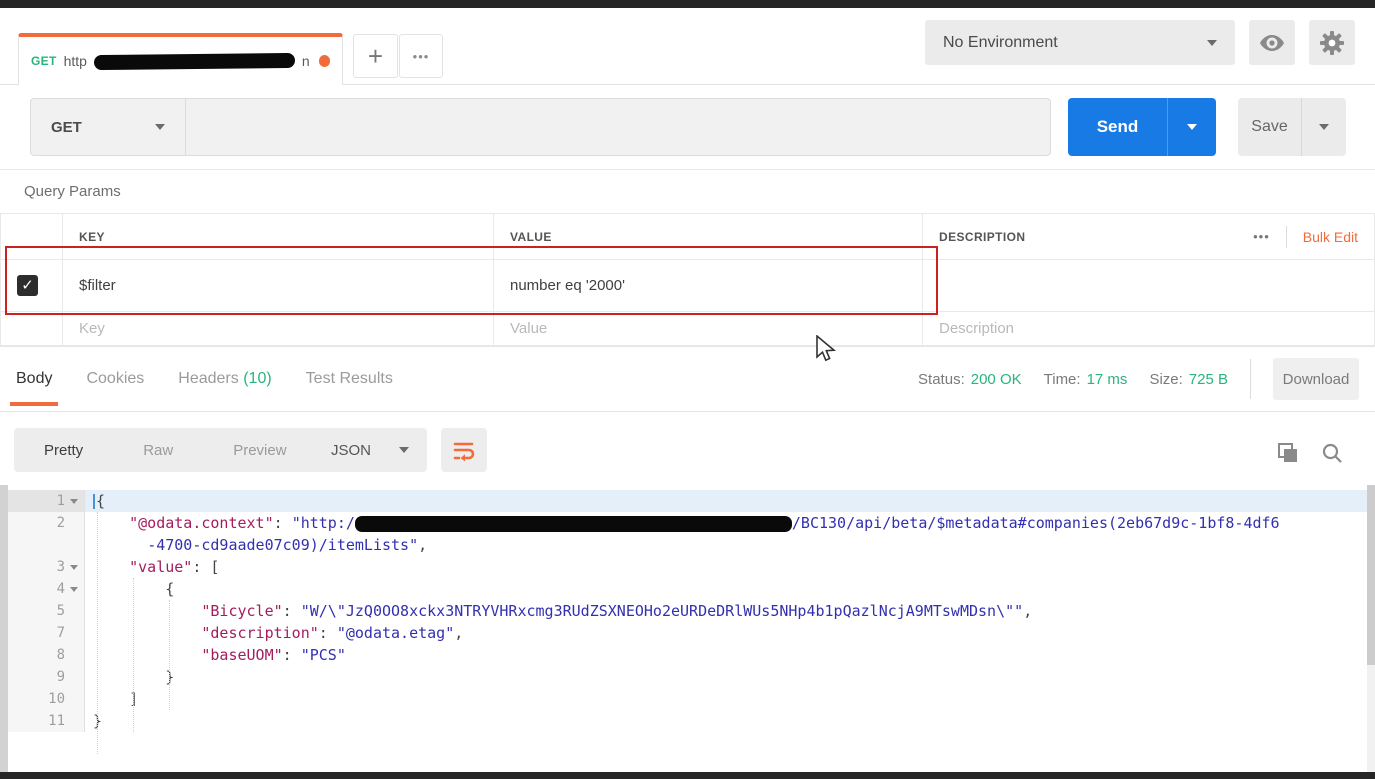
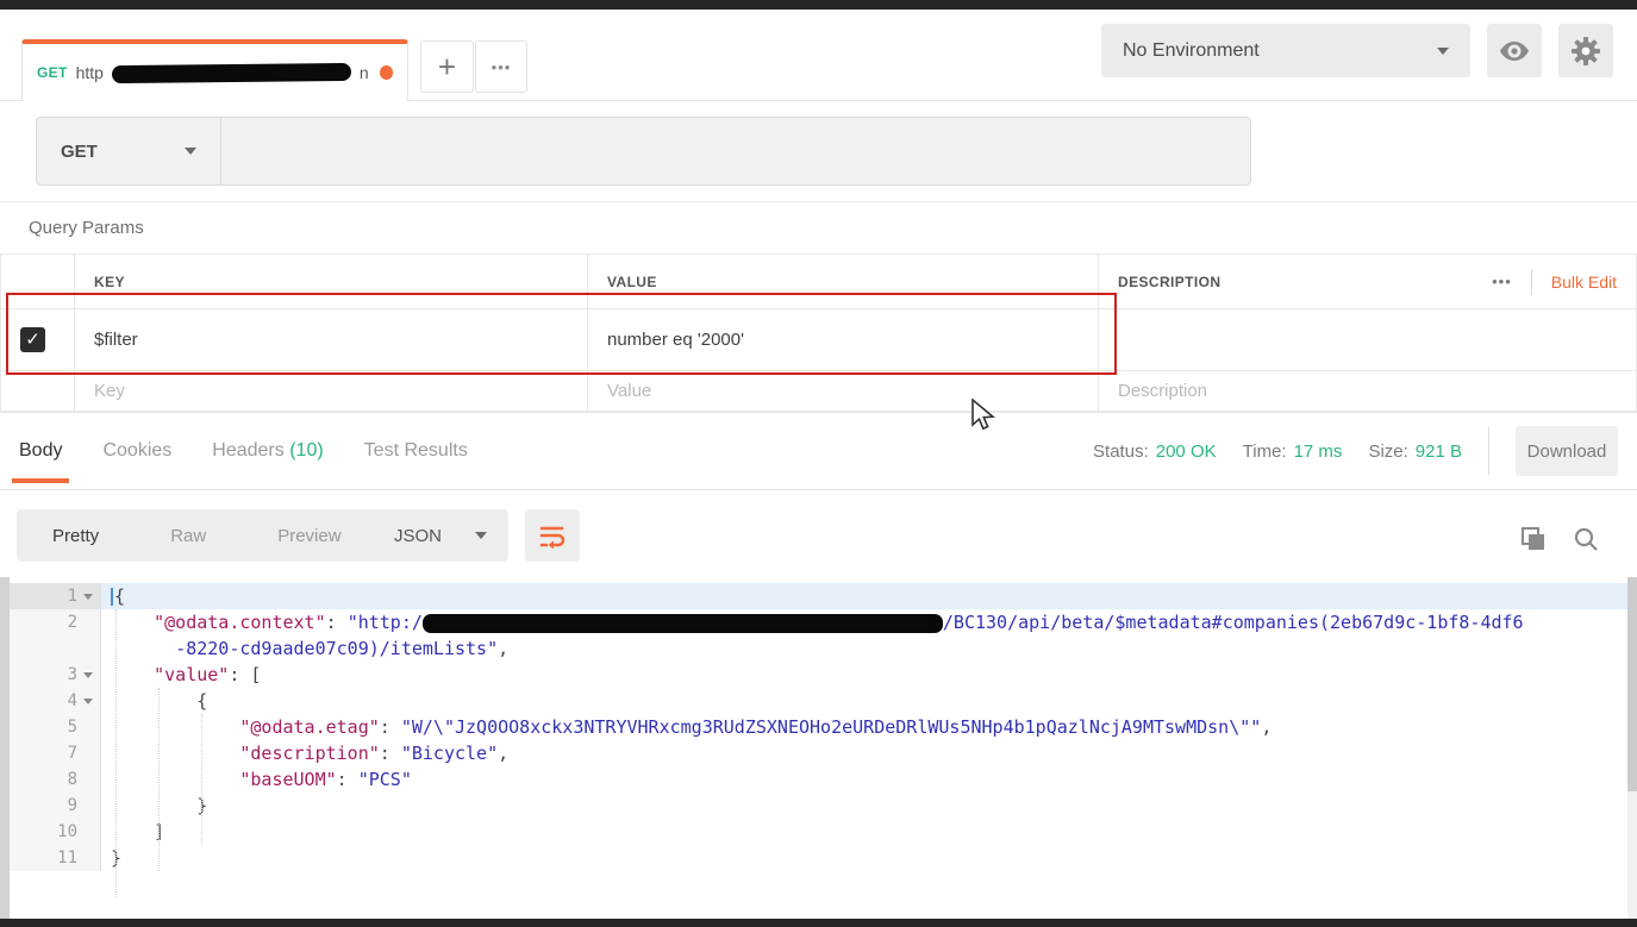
  GET
  http
  n
  +
  •••
  No Environment
  GET
- Send
- Save
  Query Params
  	KEY	VALUE	DESCRIPTION ••• Bulk Edit
  ✓	$filter	number eq '2000'
  	Key	Value	Description
  Body
  Cookies
  Headers (10)
  Test Results
  Status:
  200 OK
  Time:
  17 ms
  Size:
- 725 B
+ 921 B
  Download
  Pretty
  Raw
  Preview
  JSON
  1
  {
  2
  "@odata.context": "http:/ /BC130/api/beta/$metadata#companies(2eb67d9c-1bf8-4df6
- -4700-cd9aade07c09)/itemLists",
+ -8220-cd9aade07c09)/itemLists",
  3
  "value": [
  4
  {
  5
- "Bicycle": "W/\"JzQ0OO8xckx3NTRYVHRxcmg3RUdZSXNEOHo2eURDeDRlWUs5NHp4b1pQazlNcjA9MTswMDsn\"",
+ "@odata.etag": "W/\"JzQ0OO8xckx3NTRYVHRxcmg3RUdZSXNEOHo2eURDeDRlWUs5NHp4b1pQazlNcjA9MTswMDsn\"",
  7
- "description": "@odata.etag",
+ "description": "Bicycle",
  8
  "baseUOM": "PCS"
  9
  }
  10
  ]
  11
  }
